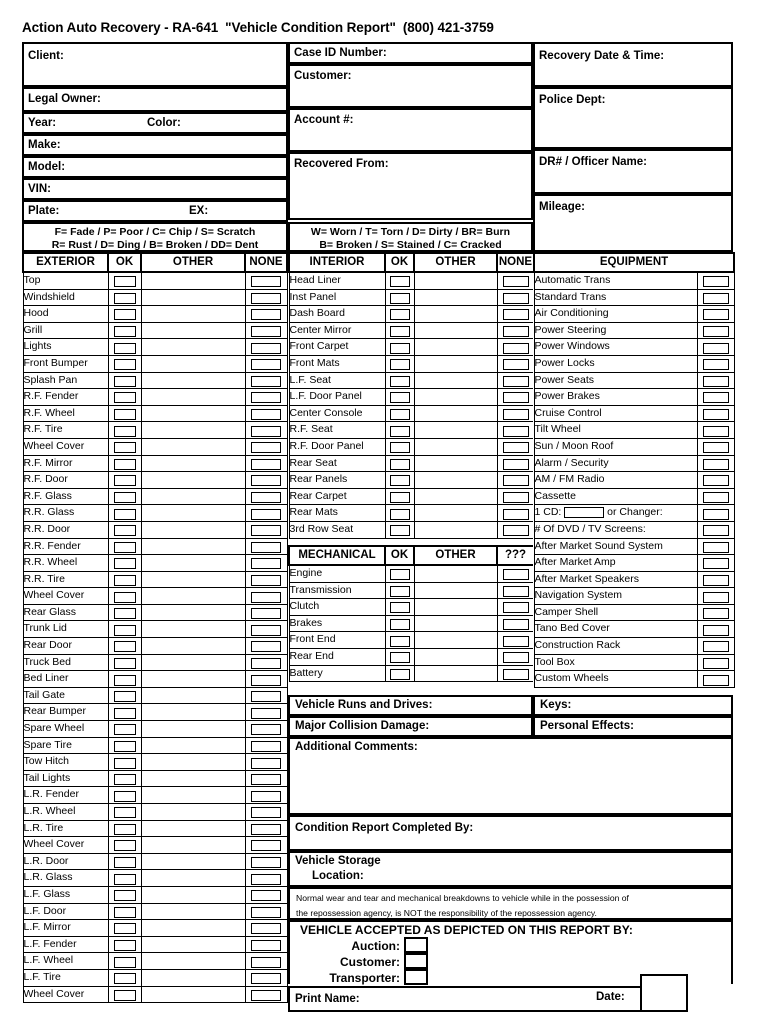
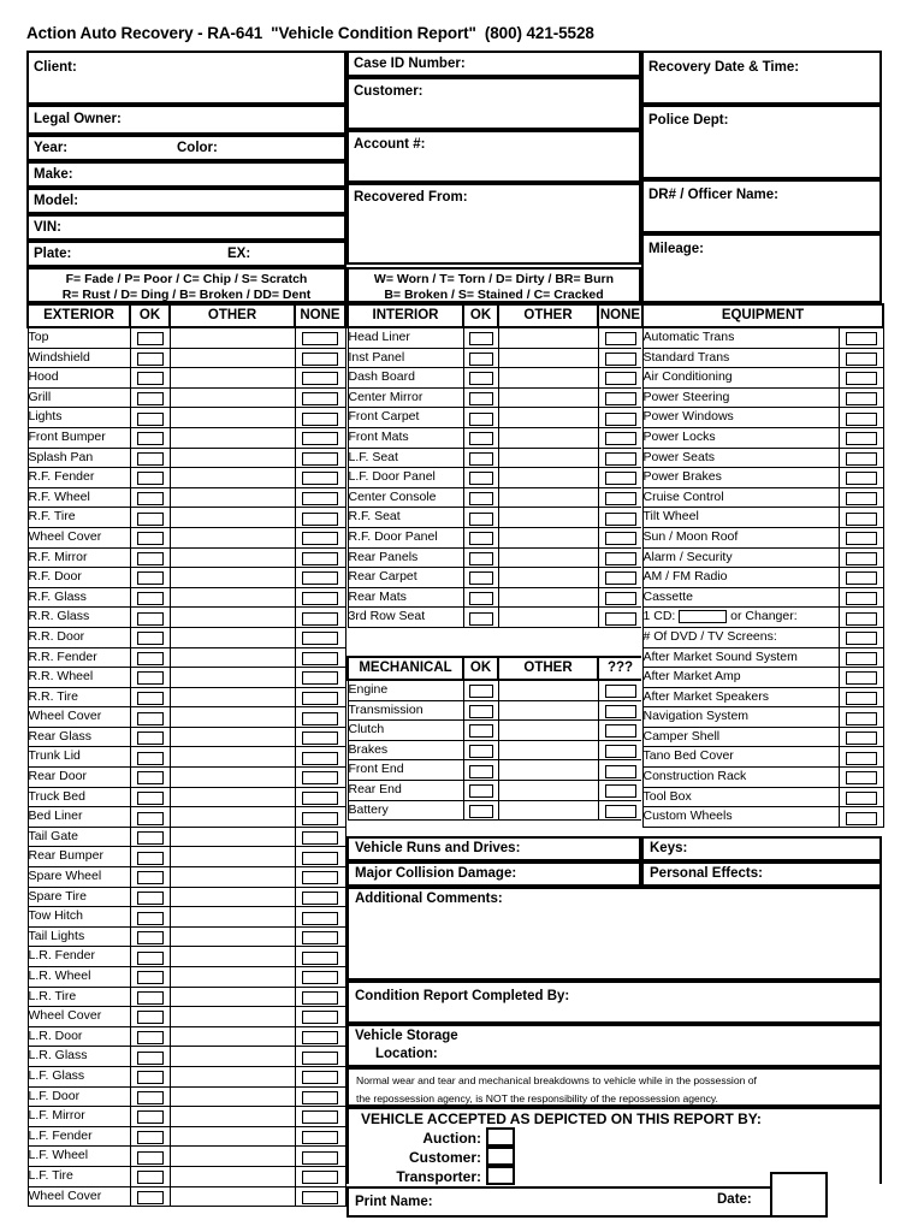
- Action Auto Recovery - RA-641 "Vehicle Condition Report" (800) 421-3759
+ Action Auto Recovery - RA-641 "Vehicle Condition Report" (800) 421-5528
  Client:
  Legal Owner:
  Year:
  Color:
  Make:
  Model:
  VIN:
  Plate:
  EX:
  Case ID Number:
  Customer:
  Account #:
  Recovered From:
  Recovery Date & Time:
  Police Dept:
  DR# / Officer Name:
  Mileage:
  F= Fade / P= Poor / C= Chip / S= Scratch
  R= Rust / D= Ding / B= Broken / DD= Dent
  W= Worn / T= Torn / D= Dirty / BR= Burn
  B= Broken / S= Stained / C= Cracked
  EXTERIOR	OK	OTHER	NONE
  Top
  Windshield
  Hood
  Grill
  Lights
  Front Bumper
  Splash Pan
  R.F. Fender
  R.F. Wheel
  R.F. Tire
  Wheel Cover
  R.F. Mirror
  R.F. Door
  R.F. Glass
  R.R. Glass
  R.R. Door
  R.R. Fender
  R.R. Wheel
  R.R. Tire
  Wheel Cover
  Rear Glass
  Trunk Lid
  Rear Door
  Truck Bed
  Bed Liner
  Tail Gate
  Rear Bumper
  Spare Wheel
  Spare Tire
  Tow Hitch
  Tail Lights
  L.R. Fender
  L.R. Wheel
  L.R. Tire
  Wheel Cover
  L.R. Door
  L.R. Glass
  L.F. Glass
  L.F. Door
  L.F. Mirror
  L.F. Fender
  L.F. Wheel
  L.F. Tire
  Wheel Cover
  INTERIOR	OK	OTHER	NONE
  Head Liner
  Inst Panel
  Dash Board
  Center Mirror
  Front Carpet
  Front Mats
  L.F. Seat
  L.F. Door Panel
  Center Console
  R.F. Seat
  R.F. Door Panel
- Rear Seat
  Rear Panels
  Rear Carpet
  Rear Mats
  3rd Row Seat
  MECHANICAL	OK	OTHER	???
  Engine
  Transmission
  Clutch
  Brakes
  Front End
  Rear End
  Battery
  EQUIPMENT
  Automatic Trans
  Standard Trans
  Air Conditioning
  Power Steering
  Power Windows
  Power Locks
  Power Seats
  Power Brakes
  Cruise Control
  Tilt Wheel
  Sun / Moon Roof
  Alarm / Security
  AM / FM Radio
  Cassette
  1 CD: or Changer:
  # Of DVD / TV Screens:
  After Market Sound System
  After Market Amp
  After Market Speakers
  Navigation System
  Camper Shell
  Tano Bed Cover
  Construction Rack
  Tool Box
  Custom Wheels
  Vehicle Runs and Drives:
  Keys:
  Major Collision Damage:
  Personal Effects:
  Additional Comments:
  Condition Report Completed By:
  Vehicle Storage
  Location:
  Normal wear and tear and mechanical breakdowns to vehicle while in the possession of
  the repossession agency, is NOT the responsibility of the repossession agency.
  VEHICLE ACCEPTED AS DEPICTED ON THIS REPORT BY:
  Auction:
  Customer:
  Transporter:
  Print Name:
  Date:
